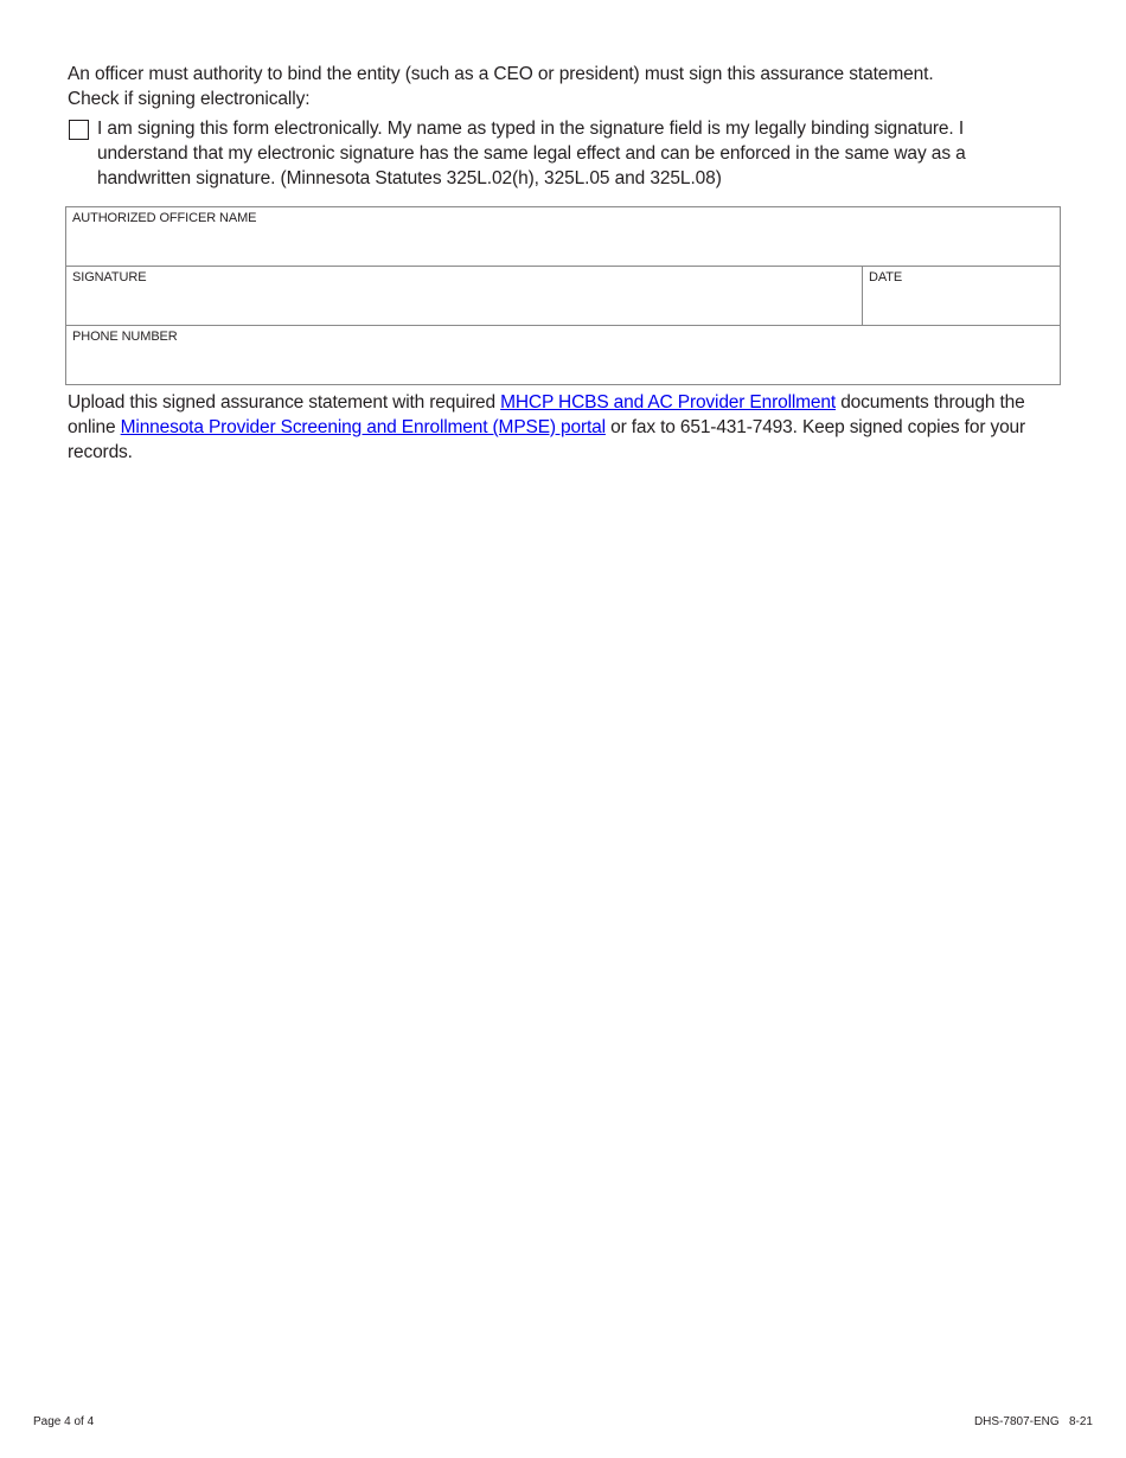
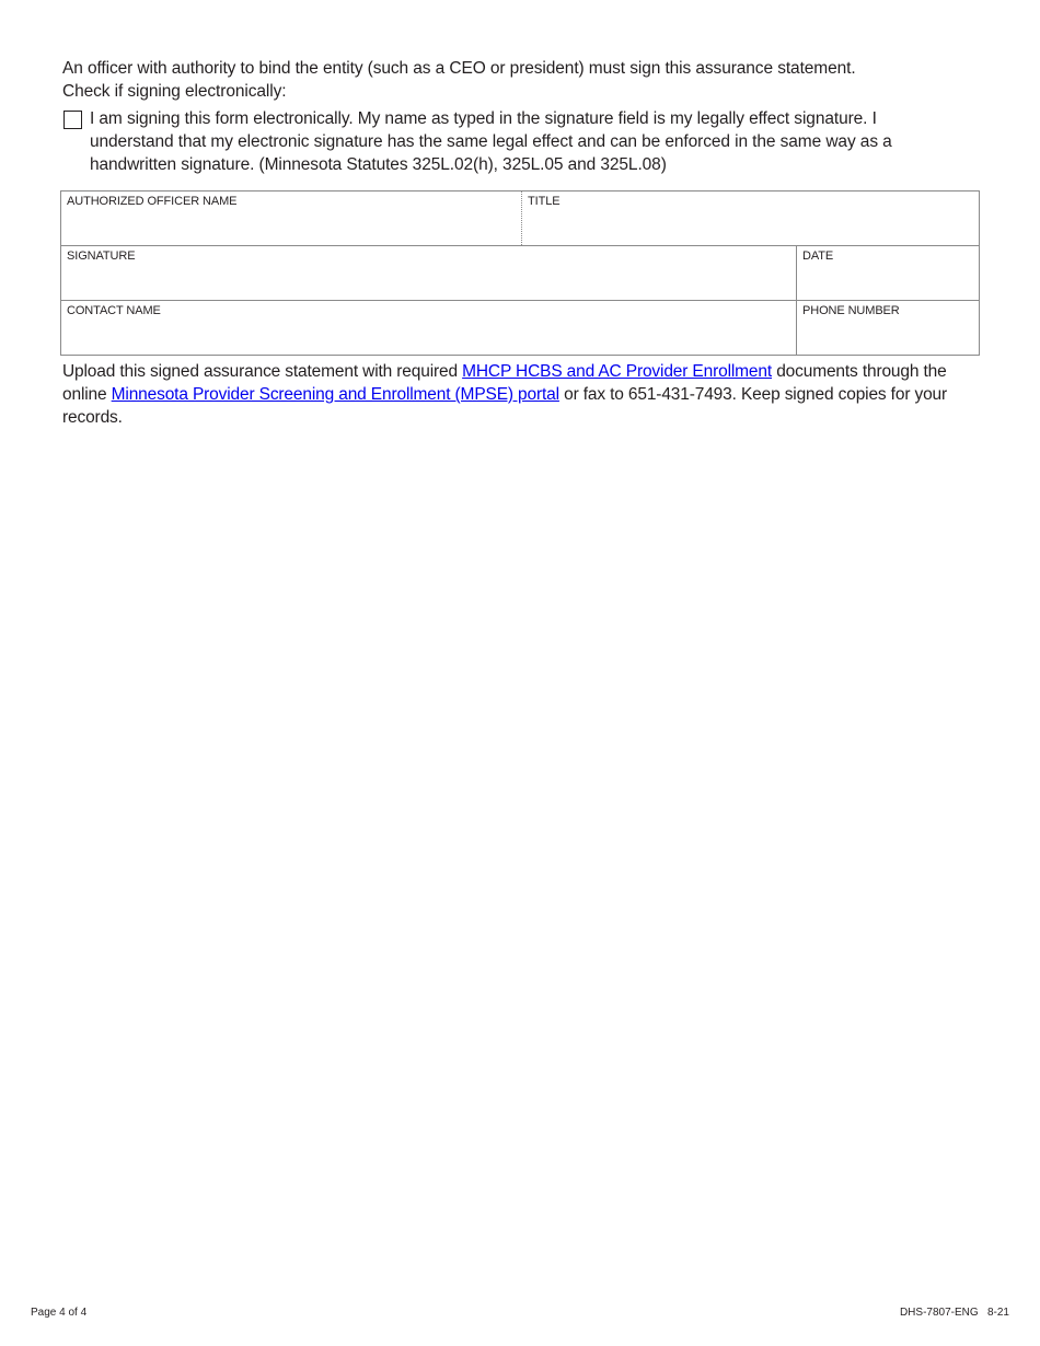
- An officer must authority to bind the entity (such as a CEO or president) must sign this assurance statement.
+ An officer with authority to bind the entity (such as a CEO or president) must sign this assurance statement.
  Check if signing electronically:
- I am signing this form electronically. My name as typed in the signature field is my legally binding signature. I understand that my electronic signature has the same legal effect and can be enforced in the same way as a handwritten signature. (Minnesota Statutes 325L.02(h), 325L.05 and 325L.08)
+ I am signing this form electronically. My name as typed in the signature field is my legally effect signature. I understand that my electronic signature has the same legal effect and can be enforced in the same way as a handwritten signature. (Minnesota Statutes 325L.02(h), 325L.05 and 325L.08)
  AUTHORIZED OFFICER NAME
+ TITLE
  SIGNATURE
  DATE
+ CONTACT NAME
  PHONE NUMBER
  Upload this signed assurance statement with required MHCP HCBS and AC Provider Enrollment documents through the online Minnesota Provider Screening and Enrollment (MPSE) portal or fax to 651-431-7493. Keep signed copies for your records.
  Page 4 of 4
  DHS-7807-ENG 8-21
